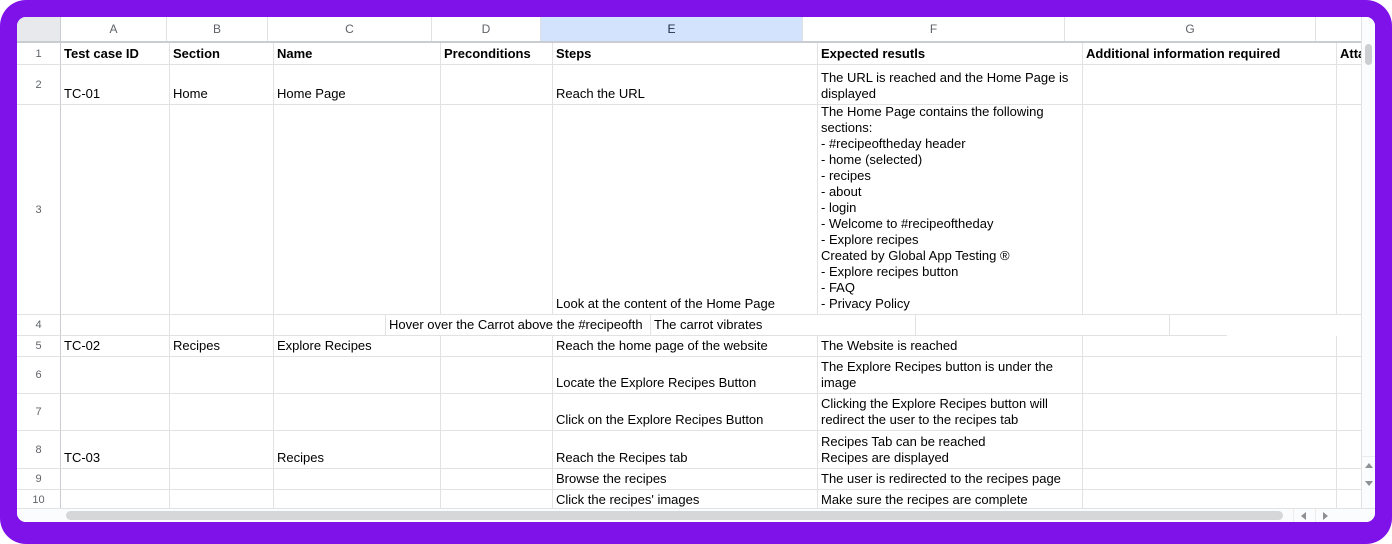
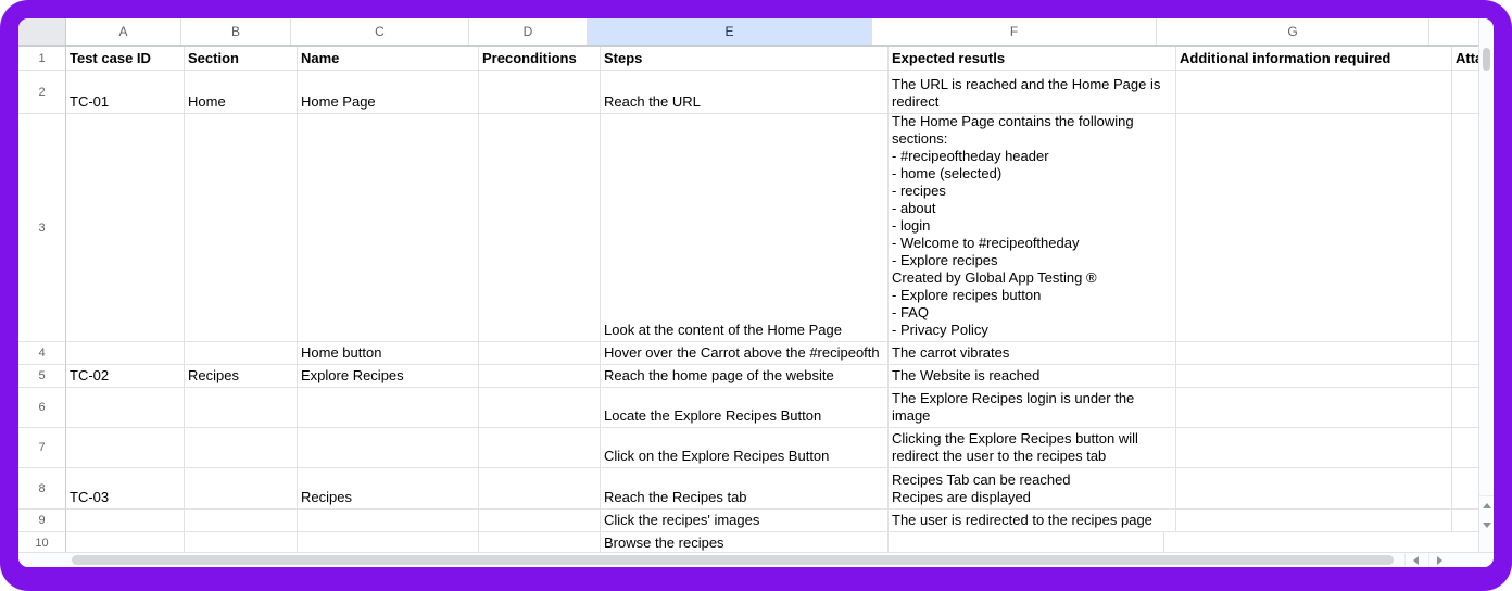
  A
  B
  C
  D
  E
  F
  G
  1
  Test case ID
  Section
  Name
  Preconditions
  Steps
  Expected resutls
  Additional information required
  2
  TC-01
  Home
  Home Page
  Reach the URL
- The URL is reached and the Home Page is displayed
+ The URL is reached and the Home Page is redirect
  3
  Look at the content of the Home Page
  The Home Page contains the following sections:
  - #recipeoftheday header
  - home (selected)
  - recipes
  - about
  - login
  - Welcome to #recipeoftheday
  - Explore recipes
  Created by Global App Testing ®
  - Explore recipes button
  - FAQ
  - Privacy Policy
  4
+ Home button
  Hover over the Carrot above the #recipeofth
  The carrot vibrates
  5
  TC-02
  Recipes
  Explore Recipes
  Reach the home page of the website
  The Website is reached
  6
  Locate the Explore Recipes Button
- The Explore Recipes button is under the image
+ The Explore Recipes login is under the image
  7
  Click on the Explore Recipes Button
  Clicking the Explore Recipes button will redirect the user to the recipes tab
  8
  TC-03
  Recipes
  Reach the Recipes tab
  Recipes Tab can be reached
  Recipes are displayed
  9
- Browse the recipes
+ Click the recipes' images
  The user is redirected to the recipes page
  10
- Click the recipes' images
+ Browse the recipes
- Make sure the recipes are complete
